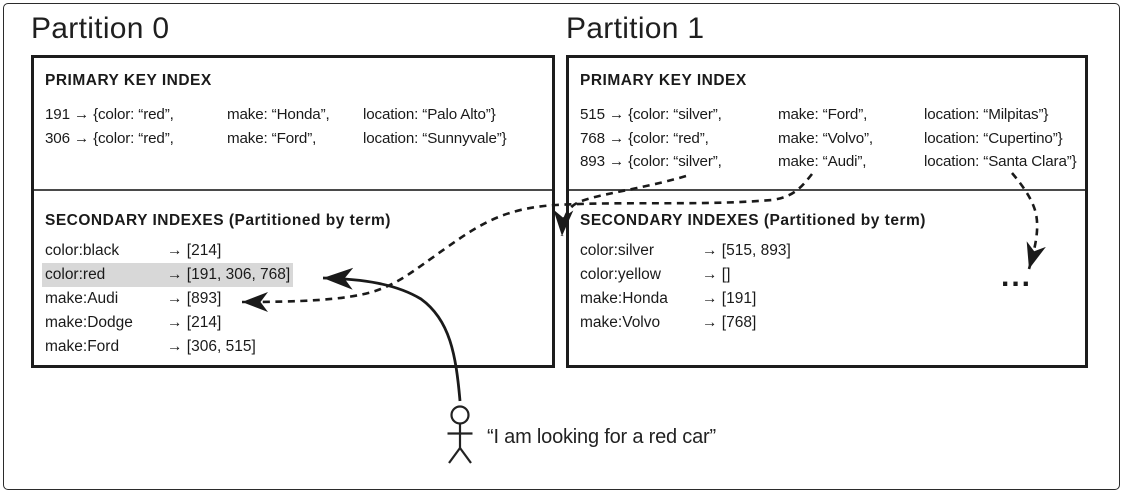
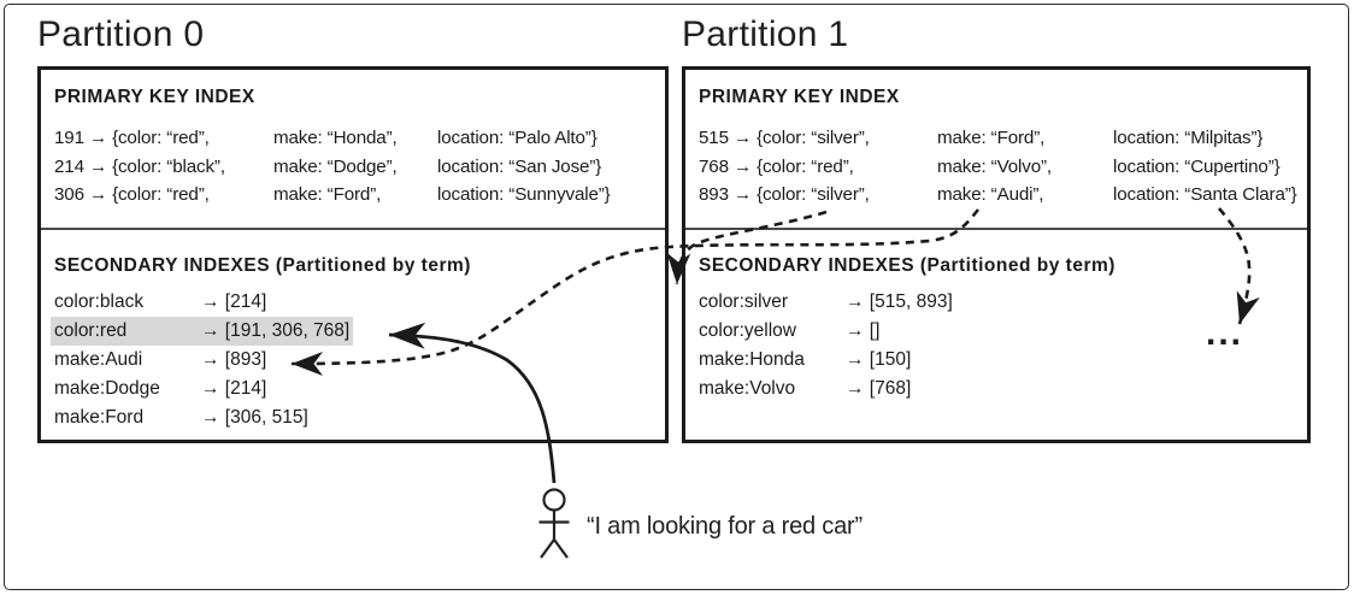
  Partition 0
  Partition 1
  PRIMARY KEY INDEX
  191 → {color: “red”,
  make: “Honda”,
  location: “Palo Alto”}
+ 214 → {color: “black”,
+ make: “Dodge”,
+ location: “San Jose”}
  306 → {color: “red”,
  make: “Ford”,
  location: “Sunnyvale”}
  SECONDARY INDEXES (Partitioned by term)
  color:black
  → [214]
  color:red
  → [191, 306, 768]
  make:Audi
  → [893]
  make:Dodge
  → [214]
  make:Ford
  → [306, 515]
  PRIMARY KEY INDEX
  515 → {color: “silver”,
  make: “Ford”,
  location: “Milpitas”}
  768 → {color: “red”,
  make: “Volvo”,
  location: “Cupertino”}
  893 → {color: “silver”,
  make: “Audi”,
  location: “Santa Clara”}
  SECONDARY INDEXES (Partitioned by term)
  color:silver
  → [515, 893]
  color:yellow
  → []
  make:Honda
- → [191]
+ → [150]
  make:Volvo
  → [768]
  “I am looking for a red car”
  ...
